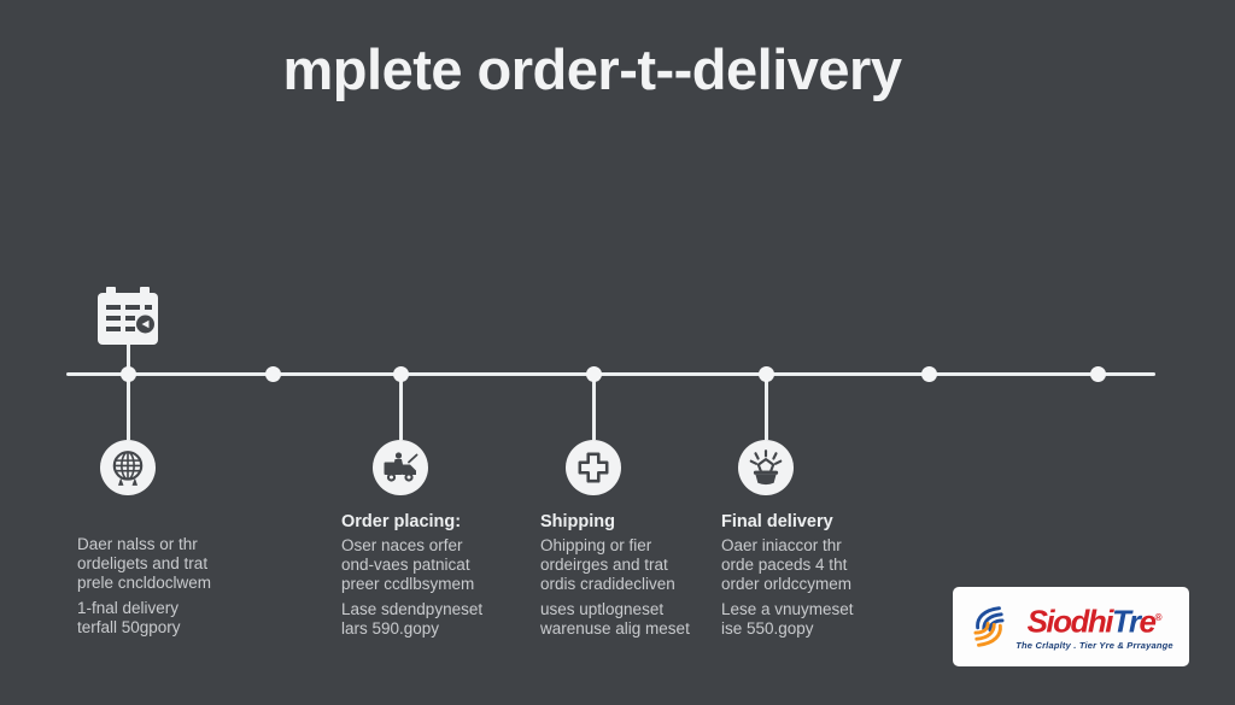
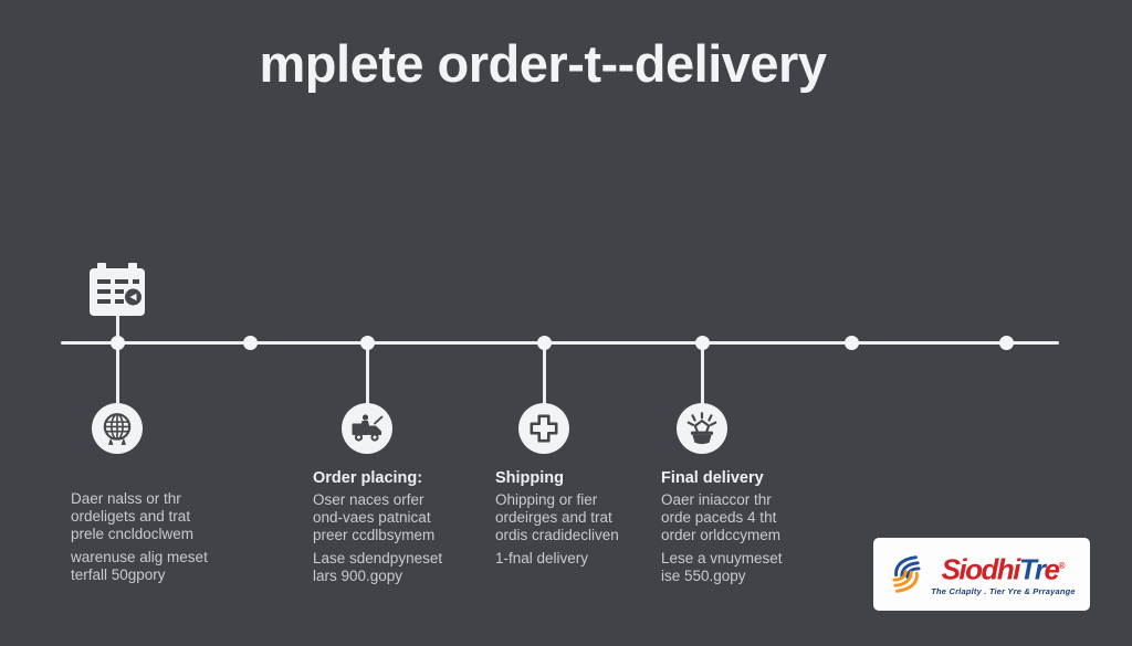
  mplete order-t--delivery
  Daer nalss or thr
  ordeligets and trat
  prele cncldoclwem
- 1-fnal delivery
+ warenuse alig meset
  terfall 50gpory
  Order placing:
  Oser naces orfer
  ond-vaes patnicat
  preer ccdlbsymem
  Lase sdendpyneset
- lars 590.gopy
+ lars 900.gopy
  Shipping
  Ohipping or fier
  ordeirges and trat
  ordis cradidecliven
- uses uptlogneset
- warenuse alig meset
+ 1-fnal delivery
  Final delivery
  Oaer iniaccor thr
  orde paceds 4 tht
  order orldccymem
  Lese a vnuymeset
  ise 550.gopy
  SiodhiTre®
  The Crlaplty . Tier Yre & Prrayange
